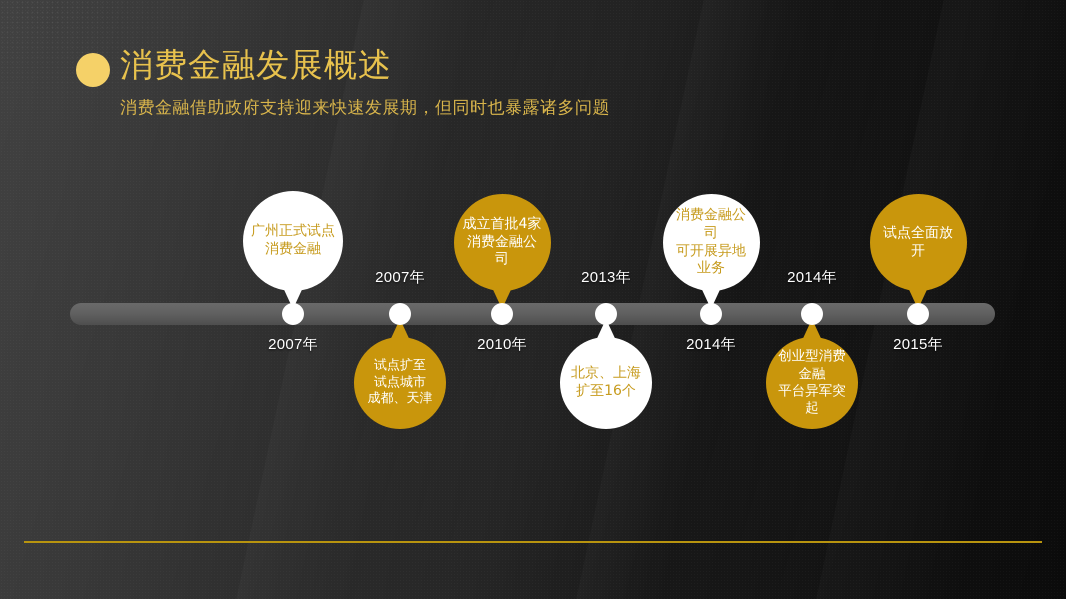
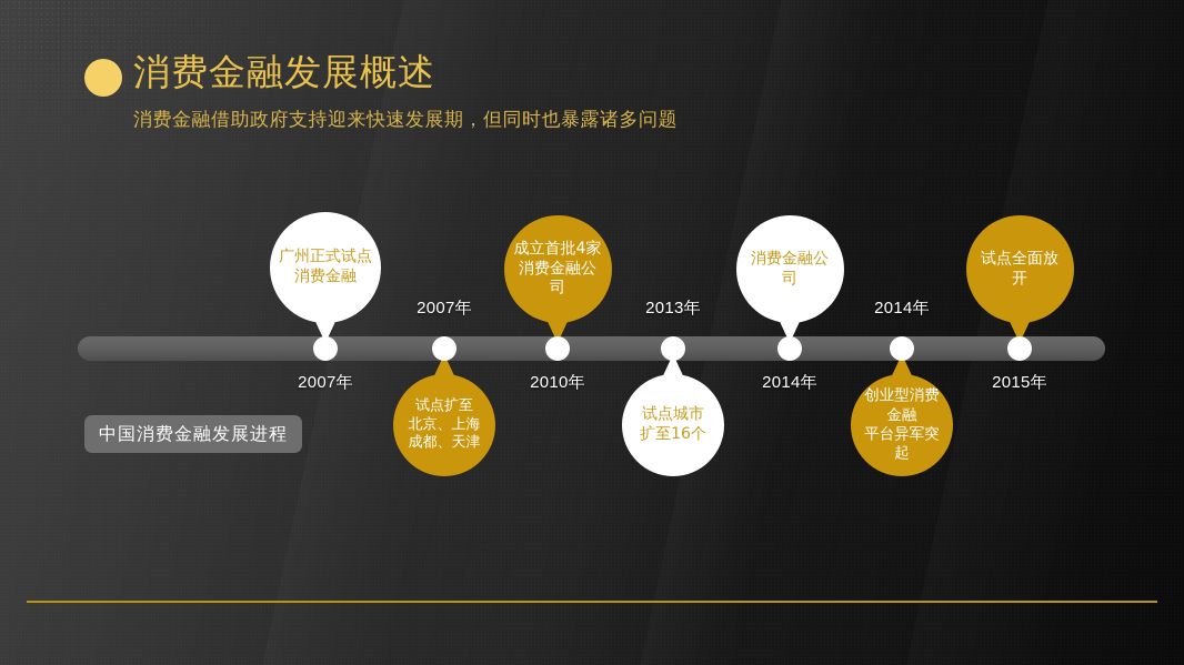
  消费金融发展概述
  消费金融借助政府支持迎来快速发展期，但同时也暴露诸多问题
  广州正式试点
  消费金融
  2007年
  试点扩至
- 试点城市
+ 北京、上海
  成都、天津
  2007年
  成立首批4家
  消费金融公司
  2010年
- 北京、上海
+ 试点城市
  扩至16个
  2013年
  消费金融公司
- 可开展异地业务
  2014年
  创业型消费金融
  平台异军突起
  2014年
  试点全面放开
  2015年
+ 中国消费金融发展进程
